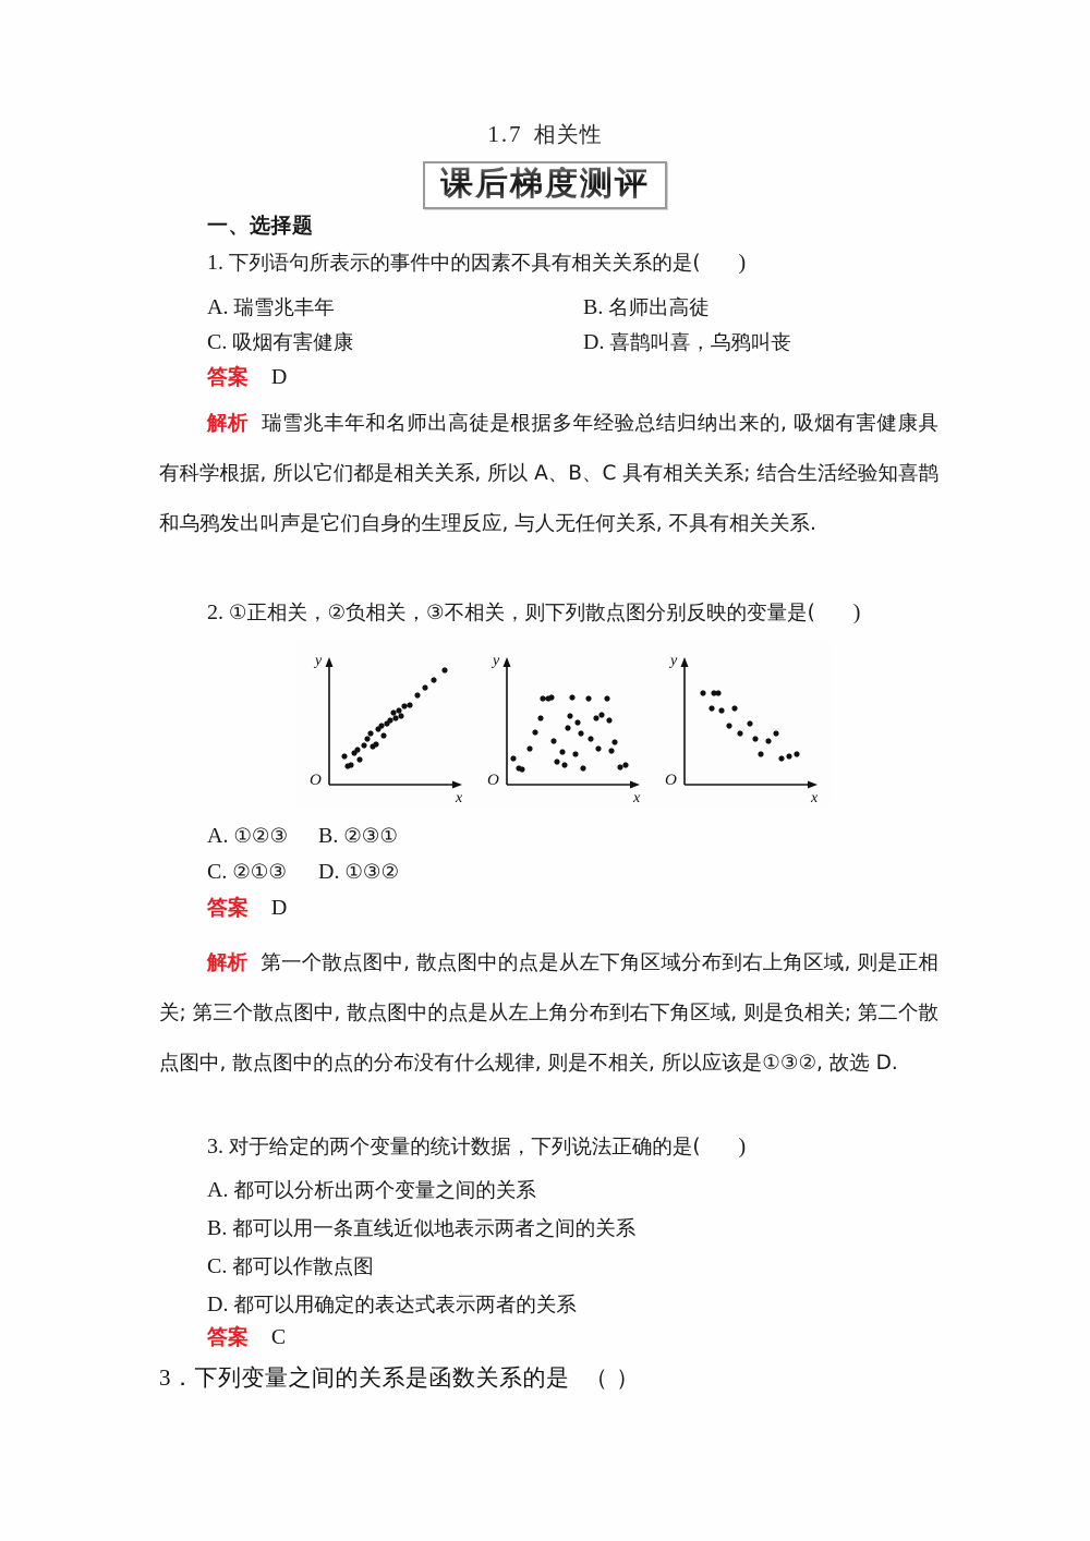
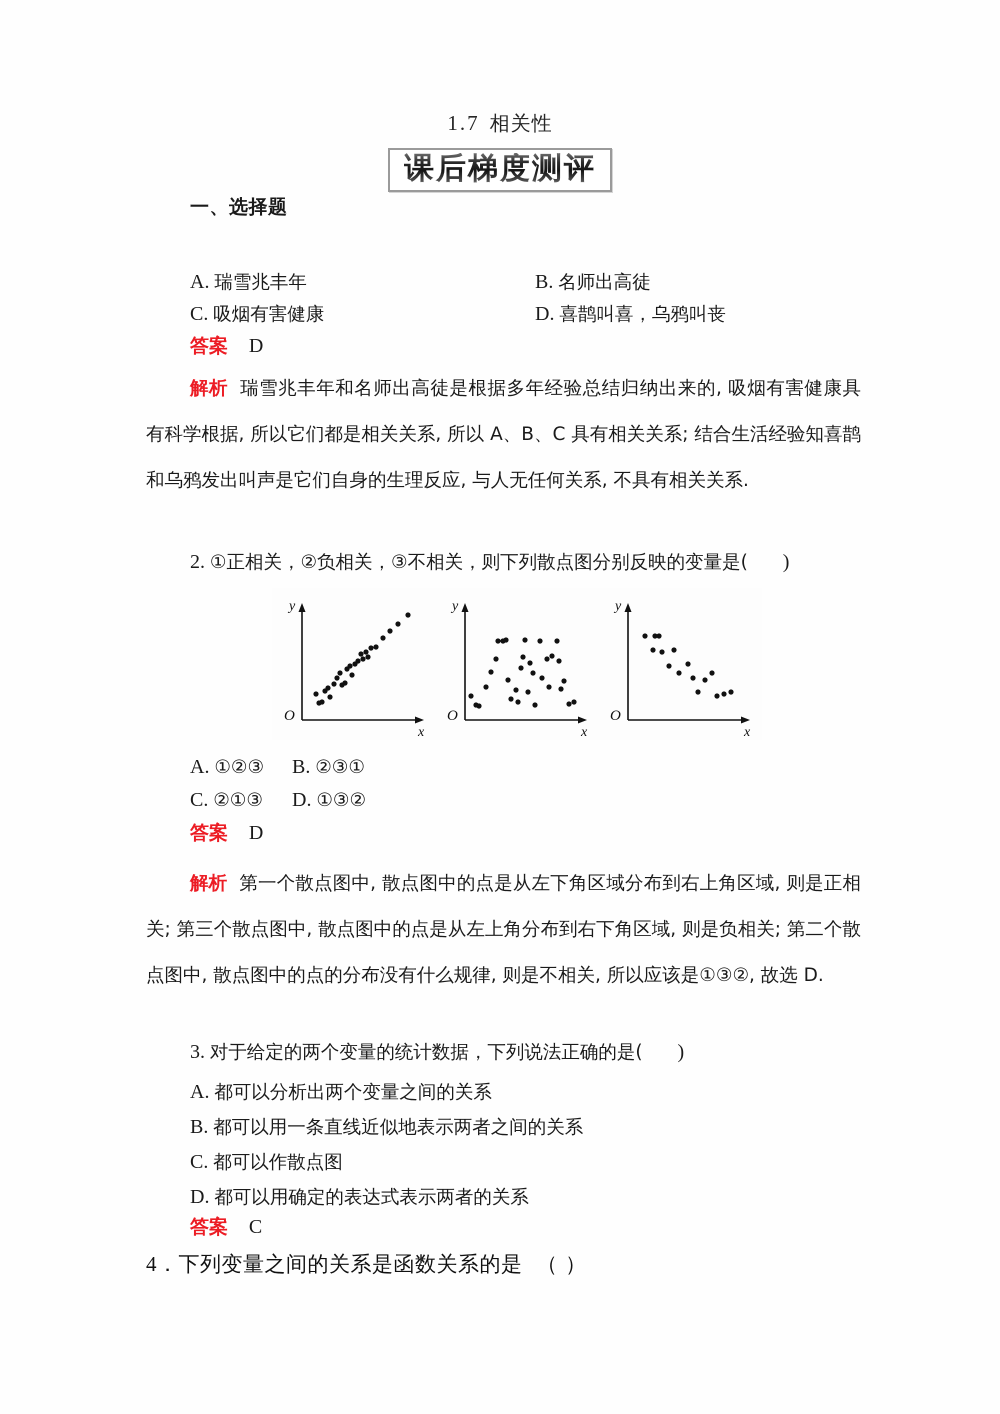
  1.7 相关性
  课后梯度测评
  一、选择题
- 1. 下列语句所表示的事件中的因素不具有相关关系的是( )
  A. 瑞雪兆丰年
  B. 名师出高徒
  C. 吸烟有害健康
  D. 喜鹊叫喜，乌鸦叫丧
  答案 D
  解析 瑞雪兆丰年和名师出高徒是根据多年经验总结归纳出来的, 吸烟有害健康具有科学根据, 所以它们都是相关关系, 所以 A、B、C 具有相关关系; 结合生活经验知喜鹊和乌鸦发出叫声是它们自身的生理反应, 与人无任何关系, 不具有相关关系.
  2. ①正相关，②负相关，③不相关，则下列散点图分别反映的变量是( )
  y
  x
  O
  y
  x
  O
  y
  x
  O
  A. ①②③
  B. ②③①
  C. ②①③
  D. ①③②
  答案 D
  解析 第一个散点图中, 散点图中的点是从左下角区域分布到右上角区域, 则是正相关; 第三个散点图中, 散点图中的点是从左上角分布到右下角区域, 则是负相关; 第二个散点图中, 散点图中的点的分布没有什么规律, 则是不相关, 所以应该是①③②, 故选 D.
  3. 对于给定的两个变量的统计数据，下列说法正确的是( )
  A. 都可以分析出两个变量之间的关系
  B. 都可以用一条直线近似地表示两者之间的关系
  C. 都可以作散点图
  D. 都可以用确定的表达式表示两者的关系
  答案 C
- 3．下列变量之间的关系是函数关系的是 （ ）
+ 4．下列变量之间的关系是函数关系的是 （ ）
